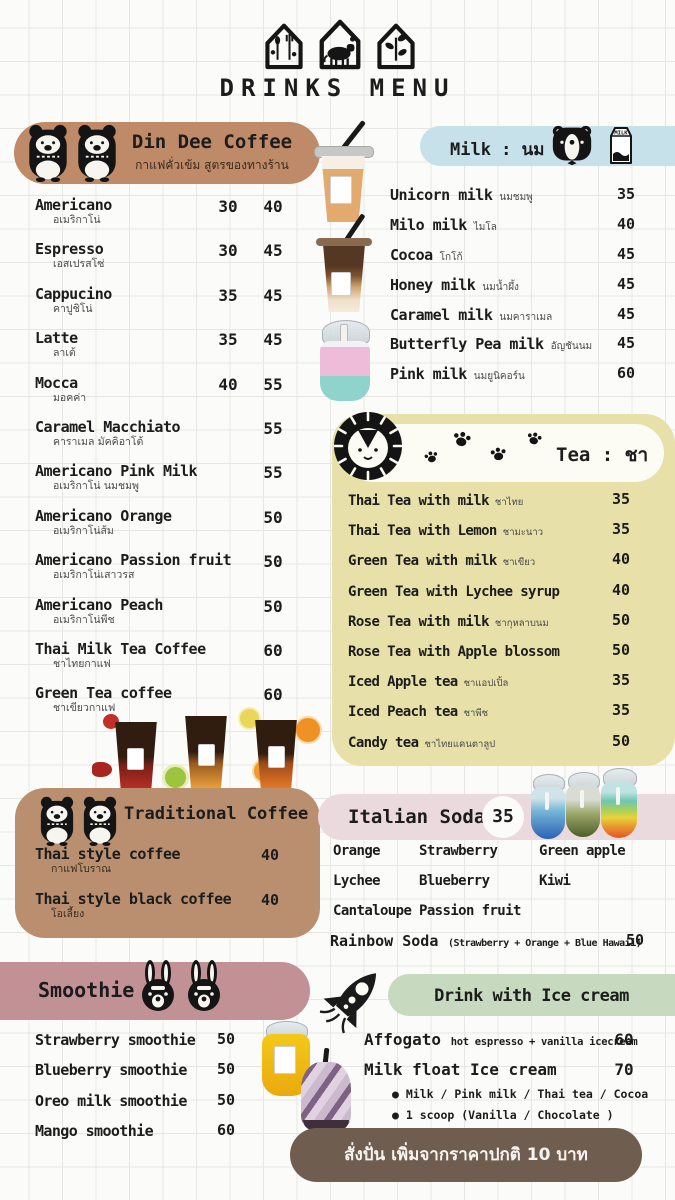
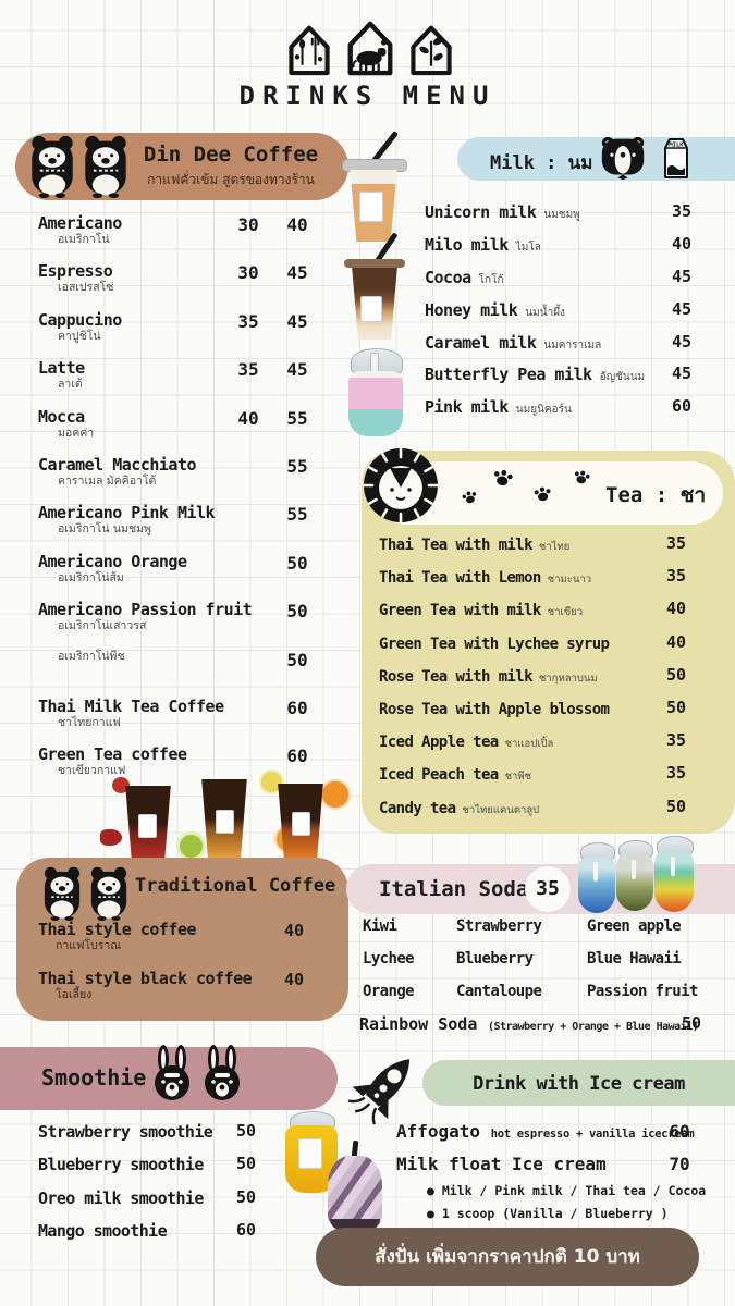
  DRINKS MENU
  Din Dee Coffee
  กาแฟคั่วเข้ม สูตรของทางร้าน
  Americano
  อเมริกาโน่
  30
  40
  Espresso
  เอสเปรสโซ่
  30
  45
  Cappucino
  คาปูชิโน่
  35
  45
  Latte
  ลาเต้
  35
  45
  Mocca
  มอคค่า
  40
  55
  Caramel Macchiato
  คาราเมล มัคคิอาโต้
  55
  Americano Pink Milk
  อเมริกาโน่ นมชมพู
  55
  Americano Orange
  อเมริกาโน่ส้ม
  50
  Americano Passion fruit
  อเมริกาโน่เสาวรส
  50
- Americano Peach
  อเมริกาโน่พีช
  50
  Thai Milk Tea Coffee
  ชาไทยกาแฟ
  60
  Green Tea coffee
  ชาเขียวกาแฟ
  60
  Milk : นม
  Unicorn milk นมชมพู
  35
  Milo milk ไมโล
  40
  Cocoa โกโก้
  45
  Honey milk นมน้ำผึ้ง
  45
  Caramel milk นมคาราเมล
  45
  Butterfly Pea milk อัญชันนม
  45
  Pink milk นมยูนิคอร์น
  60
  Tea : ชา
  Thai Tea with milk ชาไทย
  35
  Thai Tea with Lemon ชามะนาว
  35
  Green Tea with milk ชาเขียว
  40
  Green Tea with Lychee syrup
  40
  Rose Tea with milk ชากุหลาบนม
  50
  Rose Tea with Apple blossom
  50
  Iced Apple tea ชาแอปเปิ้ล
  35
  Iced Peach tea ชาพีช
  35
  Candy tea ชาไทยแคนตาลูป
  50
  Traditional Coffee
  Thai style coffee
  กาแฟโบราณ
  40
  Thai style black coffee
  โอเลี้ยง
  40
  Italian Soda
  35
- Orange
+ Kiwi
  Strawberry
  Green apple
  Lychee
  Blueberry
+ Blue Hawaii
- Kiwi
+ Orange
  Cantaloupe
  Passion fruit
  Rainbow Soda (Strawberry + Orange + Blue Hawaii)
  50
  Smoothie
  Strawberry smoothie
  50
  Blueberry smoothie
  50
  Oreo milk smoothie
  50
  Mango smoothie
  60
  Drink with Ice cream
  Affogato hot espresso + vanilla icecream
  60
  Milk float Ice cream
  70
  ● Milk / Pink milk / Thai tea / Cocoa
- ● 1 scoop (Vanilla / Chocolate )
+ ● 1 scoop (Vanilla / Blueberry )
  สั่งปั่น เพิ่มจากราคาปกติ 10 บาท
